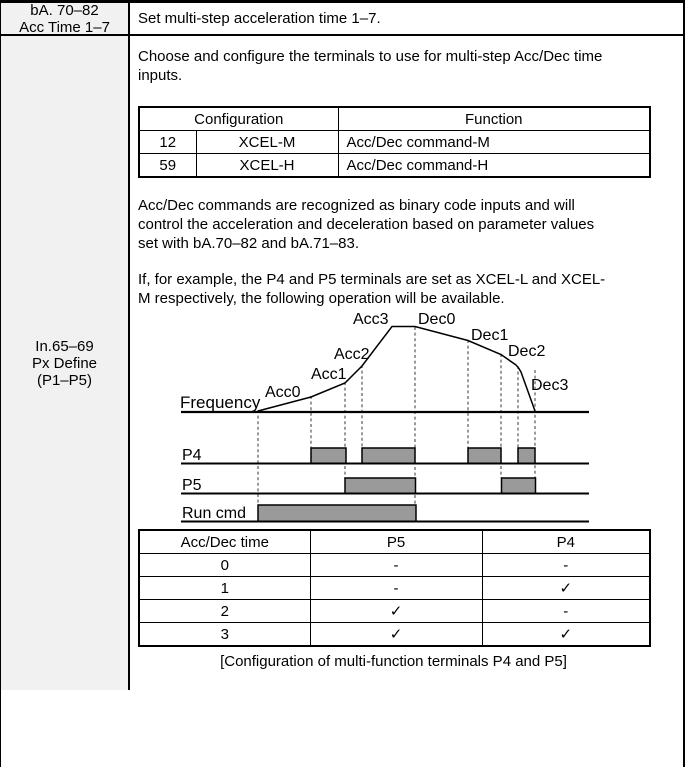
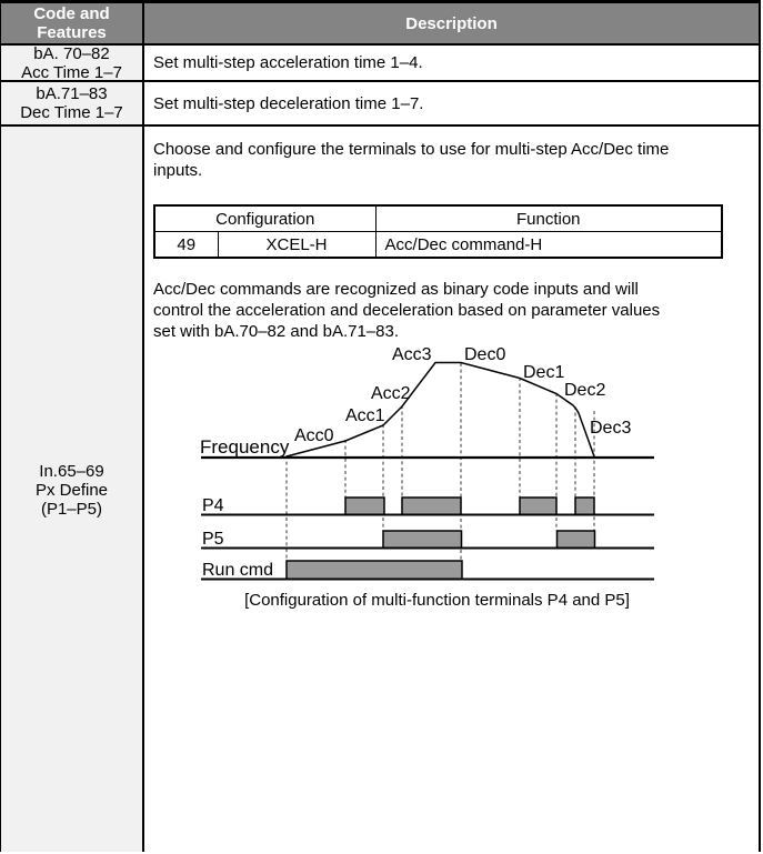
+ Code and
+ Features
+ Description
  bA. 70–82
  Acc Time 1–7
- Set multi-step acceleration time 1–7.
+ Set multi-step acceleration time 1–4.
+ bA.71–83
+ Dec Time 1–7
+ Set multi-step deceleration time 1–7.
  In.65–69
  Px Define
  (P1–P5)
  Choose and configure the terminals to use for multi-step Acc/Dec time
  inputs.
  Configuration	Function
- 12	XCEL-M	Acc/Dec command-M
- 59	XCEL-H	Acc/Dec command-H
+ 49	XCEL-H	Acc/Dec command-H
  Acc/Dec commands are recognized as binary code inputs and will
  control the acceleration and deceleration based on parameter values
  set with bA.70–82 and bA.71–83.
- If, for example, the P4 and P5 terminals are set as XCEL-L and XCEL-
- M respectively, the following operation will be available.
  Frequency
  Acc0
  Acc1
  Acc2
  Acc3
  Dec0
  Dec1
  Dec2
  Dec3
  P4
  P5
  Run cmd
- Acc/Dec time	P5	P4
- 0	-	-
- 1	-	✓
- 2	✓	-
- 3	✓	✓
  [Configuration of multi-function terminals P4 and P5]
